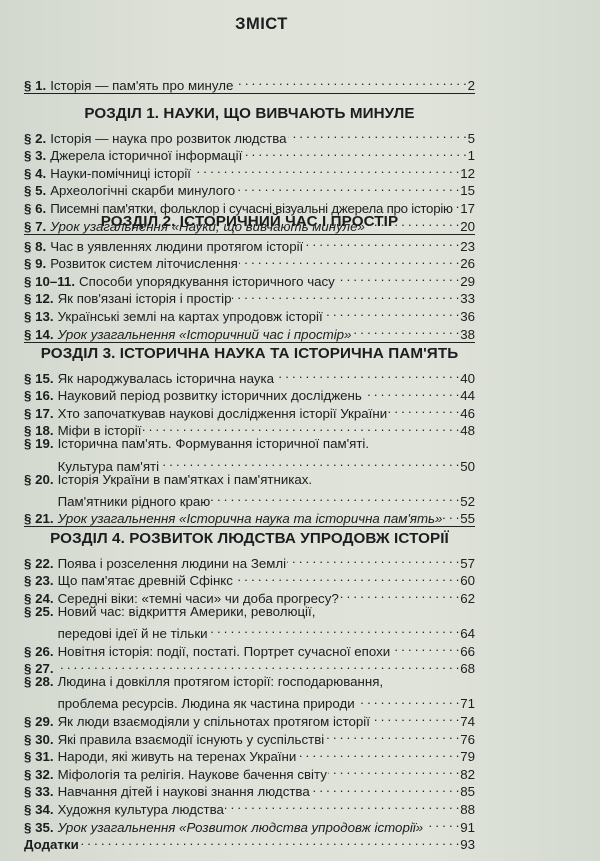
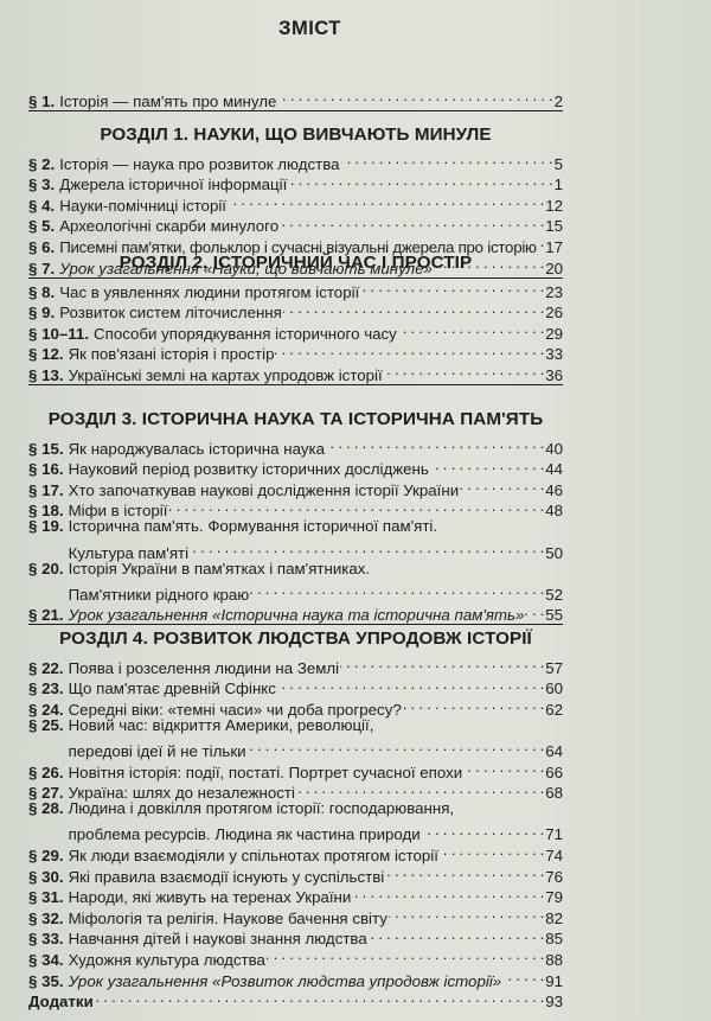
  ЗМІСТ
  § 1.
  Історія — пам'ять про минуле
  2
  РОЗДІЛ 1. НАУКИ, ЩО ВИВЧАЮТЬ МИНУЛЕ
  § 2.
  Історія — наука про розвиток людства
  5
  § 3.
  Джерела історичної інформації
  1
  § 4.
  Науки-помічниці історії
  12
  § 5.
  Археологічні скарби минулого
  15
  § 6.
  Писемні пам'ятки, фольклор і сучасні візуальні джерела про історію
  17
  § 7.
  Урок узагальнення «Науки, що вивчають минуле»
  20
  РОЗДІЛ 2. ІСТОРИЧНИЙ ЧАС І ПРОСТІР
  § 8.
  Час в уявленнях людини протягом історії
  23
  § 9.
  Розвиток систем літочислення
  26
  § 10–11.
  Способи упорядкування історичного часу
  29
  § 12.
  Як пов'язані історія і простір
  33
  § 13.
  Українські землі на картах упродовж історії
  36
- § 14.
- Урок узагальнення «Історичний час і простір»
- 38
  РОЗДІЛ 3. ІСТОРИЧНА НАУКА ТА ІСТОРИЧНА ПАМ'ЯТЬ
  § 15.
  Як народжувалась історична наука
  40
  § 16.
  Науковий період розвитку історичних досліджень
  44
  § 17.
  Хто започаткував наукові дослідження історії України
  46
  § 18.
  Міфи в історії
  48
  § 19.
  Історична пам'ять. Формування історичної пам'яті.
  Культура пам'яті
  50
  § 20.
  Історія України в пам'ятках і пам'ятниках.
  Пам'ятники рідного краю
  52
  § 21.
  Урок узагальнення «Історична наука та історична пам'ять»
  55
  РОЗДІЛ 4. РОЗВИТОК ЛЮДСТВА УПРОДОВЖ ІСТОРІЇ
  § 22.
  Поява і розселення людини на Землі
  57
  § 23.
  Що пам'ятає древній Сфінкс
  60
  § 24.
  Середні віки: «темні часи» чи доба прогресу?
  62
  § 25.
  Новий час: відкриття Америки, революції,
  передові ідеї й не тільки
  64
  § 26.
  Новітня історія: події, постаті. Портрет сучасної епохи
  66
  § 27.
+ Україна: шлях до незалежності
  68
  § 28.
  Людина і довкілля протягом історії: господарювання,
  проблема ресурсів. Людина як частина природи
  71
  § 29.
  Як люди взаємодіяли у спільнотах протягом історії
  74
  § 30.
  Які правила взаємодії існують у суспільстві
  76
  § 31.
  Народи, які живуть на теренах України
  79
  § 32.
  Міфологія та релігія. Наукове бачення світу
  82
  § 33.
  Навчання дітей і наукові знання людства
  85
  § 34.
  Художня культура людства
  88
  § 35.
  Урок узагальнення «Розвиток людства упродовж історії»
  91
  Додатки
  93
